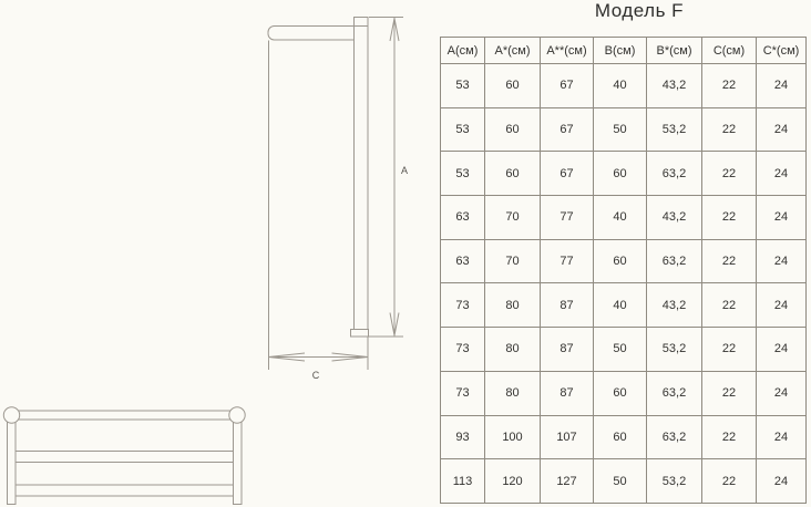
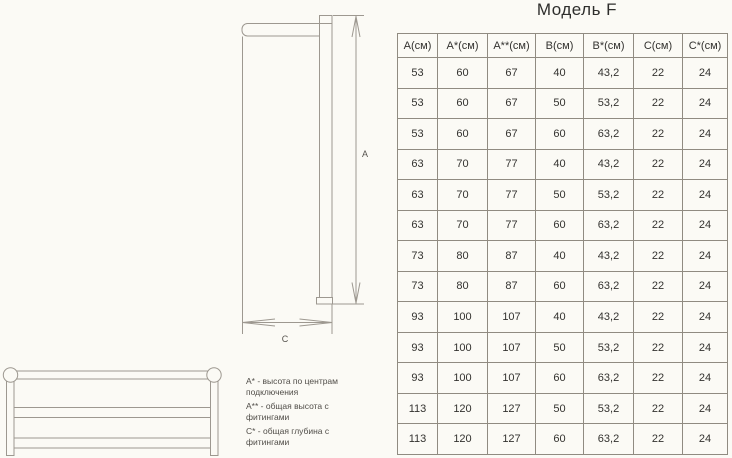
  А
  С
+ А* - высота по центрам подключения
+ А** - общая высота с фитингами
+ С* - общая глубина с фитингами
  Модель F
  А(см)	А*(см)	А**(см)	В(см)	В*(см)	С(см)	С*(см)
  53	60	67	40	43,2	22	24
  53	60	67	50	53,2	22	24
  53	60	67	60	63,2	22	24
  63	70	77	40	43,2	22	24
+ 63	70	77	50	53,2	22	24
  63	70	77	60	63,2	22	24
  73	80	87	40	43,2	22	24
- 73	80	87	50	53,2	22	24
  73	80	87	60	63,2	22	24
+ 93	100	107	40	43,2	22	24
+ 93	100	107	50	53,2	22	24
  93	100	107	60	63,2	22	24
  113	120	127	50	53,2	22	24
+ 113	120	127	60	63,2	22	24
